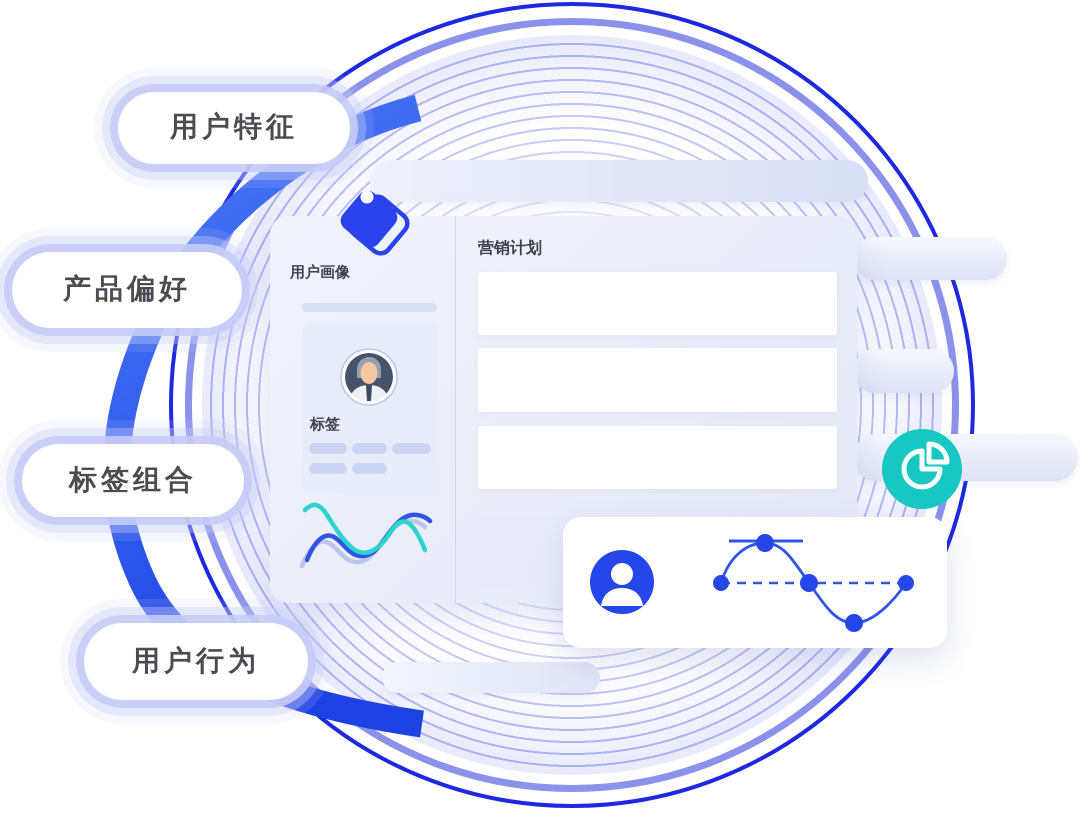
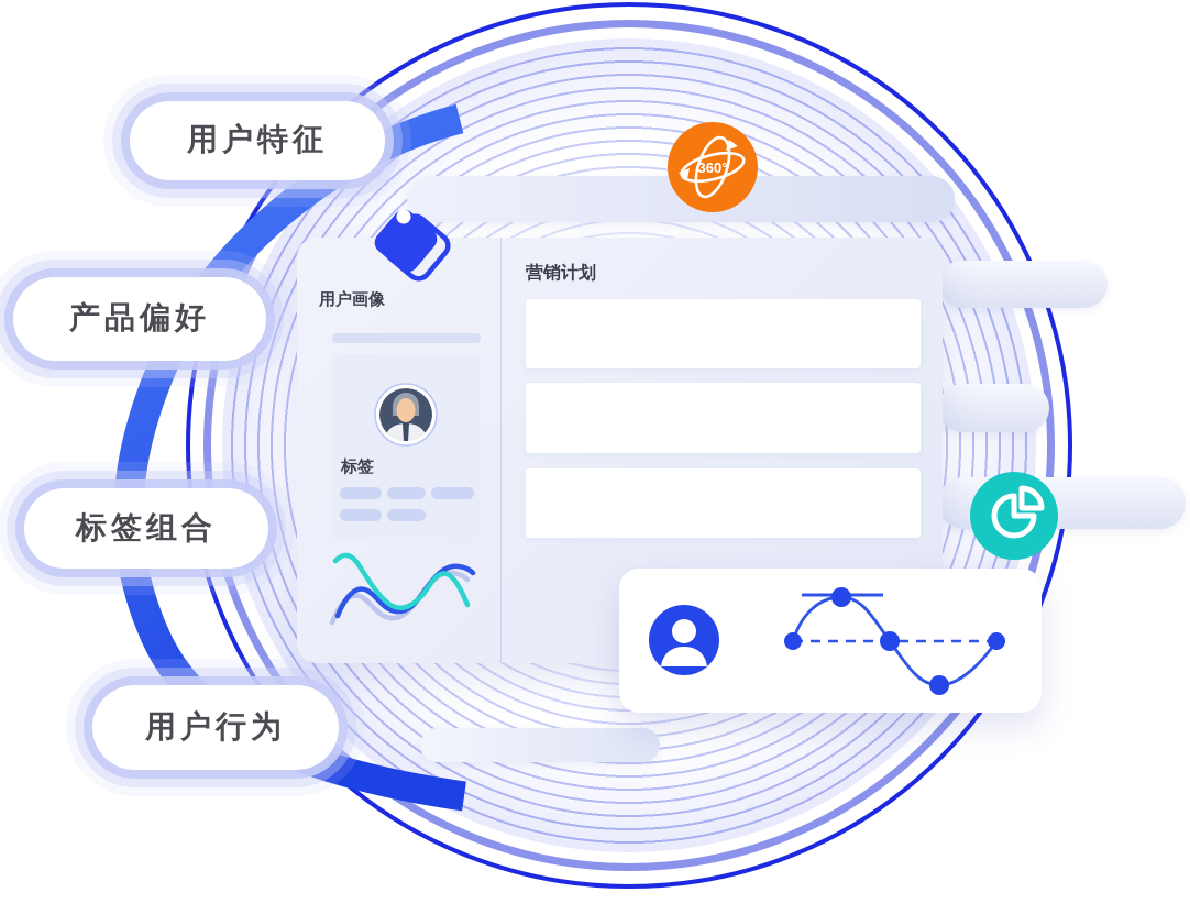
  用户画像
  标签
  营销计划
+ 360°
  用户特征
  产品偏好
  标签组合
  用户行为
